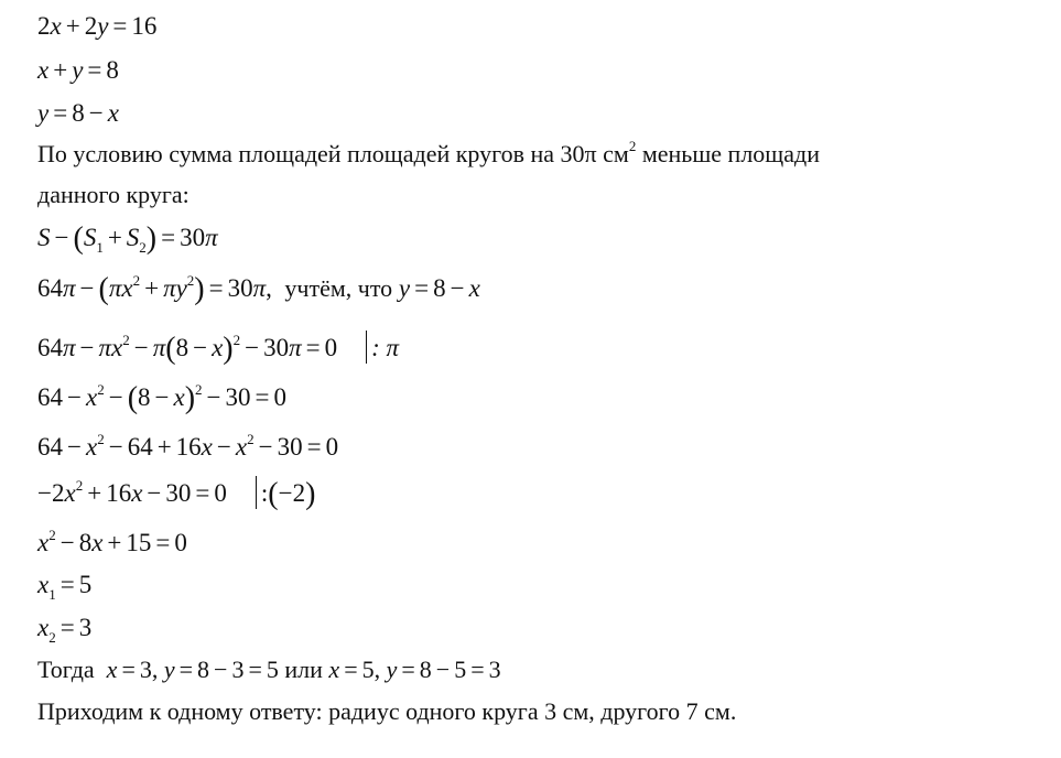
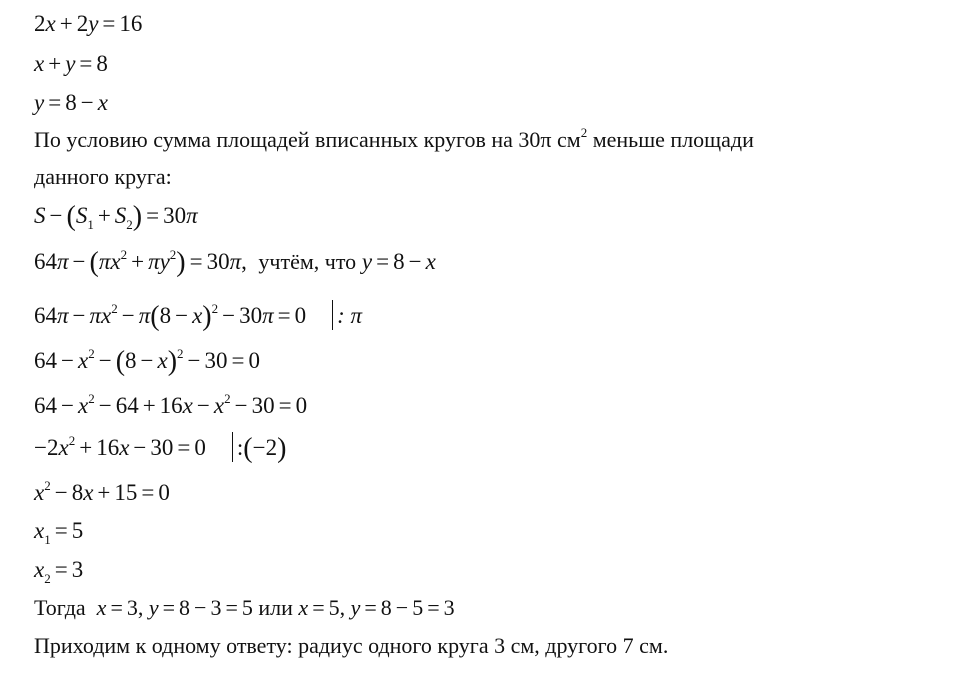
  2x + 2y = 16
  x + y = 8
  y = 8 − x
- По условию сумма площадей площадей кругов на 30π см2 меньше площади
+ По условию сумма площадей вписанных кругов на 30π см2 меньше площади
  данного круга:
  S − (S1+ S2) = 30π
  64π − (πx2 + πy2) = 30π, учтём, что y = 8 − x
  64π − πx2 − π(8 − x)2 − 30π = 0 : π
  64 − x2 − (8 − x)2 − 30 = 0
  64 − x2 − 64 + 16x − x2 − 30 = 0
  −2x2 + 16x − 30 = 0 :(−2)
  x2 − 8x + 15 = 0
  x1= 5
  x2= 3
  Тогда x = 3, y = 8 − 3 = 5 или x = 5, y = 8 − 5 = 3
  Приходим к одному ответу: радиус одного круга 3 см, другого 7 см.
